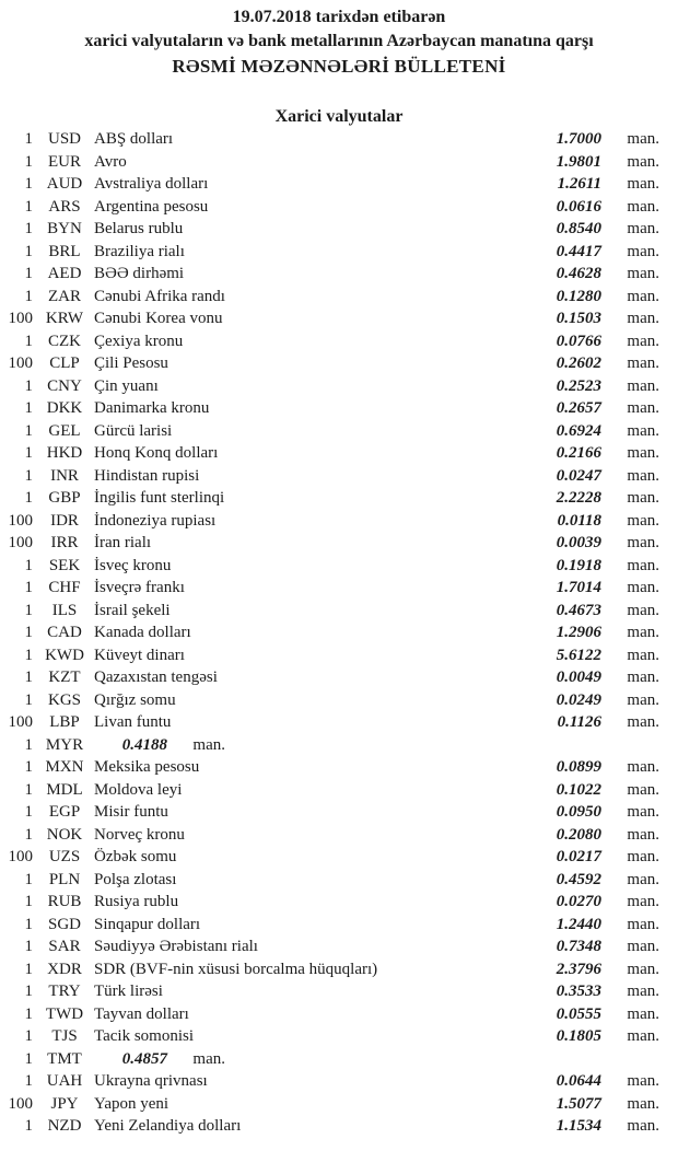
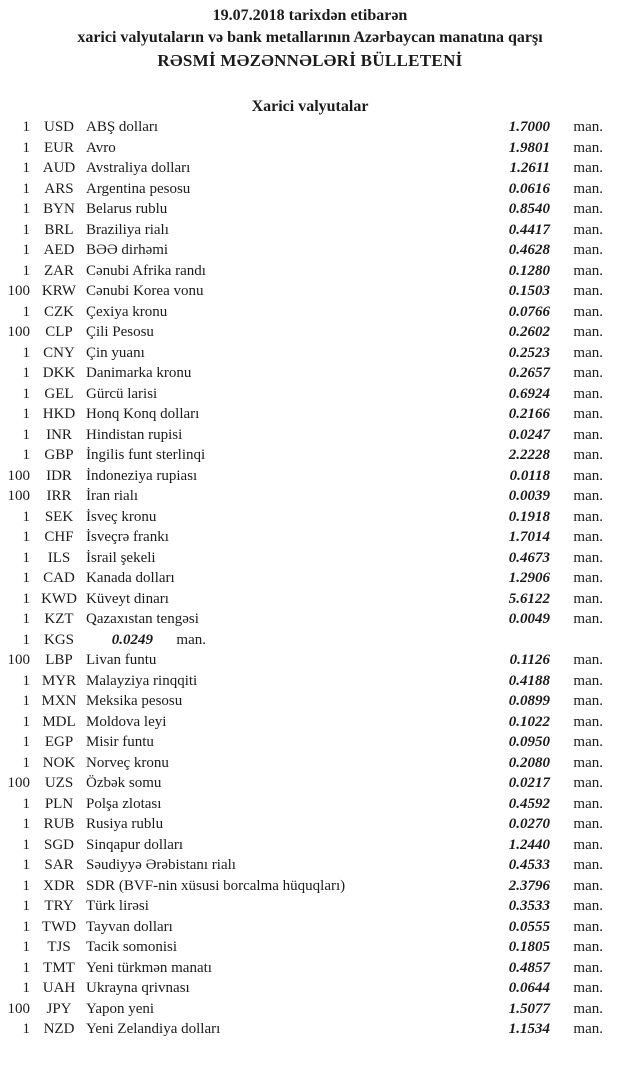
  19.07.2018 tarixdən etibarən
  xarici valyutaların və bank metallarının Azərbaycan manatına qarşı
  RƏSMİ MƏZƏNNƏLƏRİ BÜLLETENİ
  Xarici valyutalar
  1
  USD
  ABŞ dolları
  1.7000
  man.
  1
  EUR
  Avro
  1.9801
  man.
  1
  AUD
  Avstraliya dolları
  1.2611
  man.
  1
  ARS
  Argentina pesosu
  0.0616
  man.
  1
  BYN
  Belarus rublu
  0.8540
  man.
  1
  BRL
  Braziliya rialı
  0.4417
  man.
  1
  AED
  BƏƏ dirhəmi
  0.4628
  man.
  1
  ZAR
  Cənubi Afrika randı
  0.1280
  man.
  100
  KRW
  Cənubi Korea vonu
  0.1503
  man.
  1
  CZK
  Çexiya kronu
  0.0766
  man.
  100
  CLP
  Çili Pesosu
  0.2602
  man.
  1
  CNY
  Çin yuanı
  0.2523
  man.
  1
  DKK
  Danimarka kronu
  0.2657
  man.
  1
  GEL
  Gürcü larisi
  0.6924
  man.
  1
  HKD
  Honq Konq dolları
  0.2166
  man.
  1
  INR
  Hindistan rupisi
  0.0247
  man.
  1
  GBP
  İngilis funt sterlinqi
  2.2228
  man.
  100
  IDR
  İndoneziya rupiası
  0.0118
  man.
  100
  IRR
  İran rialı
  0.0039
  man.
  1
  SEK
  İsveç kronu
  0.1918
  man.
  1
  CHF
  İsveçrə frankı
  1.7014
  man.
  1
  ILS
  İsrail şekeli
  0.4673
  man.
  1
  CAD
  Kanada dolları
  1.2906
  man.
  1
  KWD
  Küveyt dinarı
  5.6122
  man.
  1
  KZT
  Qazaxıstan tengəsi
  0.0049
  man.
  1
  KGS
- Qırğız somu
  0.0249
  man.
  100
  LBP
  Livan funtu
  0.1126
  man.
  1
  MYR
+ Malayziya rinqqiti
  0.4188
  man.
  1
  MXN
  Meksika pesosu
  0.0899
  man.
  1
  MDL
  Moldova leyi
  0.1022
  man.
  1
  EGP
  Misir funtu
  0.0950
  man.
  1
  NOK
  Norveç kronu
  0.2080
  man.
  100
  UZS
  Özbək somu
  0.0217
  man.
  1
  PLN
  Polşa zlotası
  0.4592
  man.
  1
  RUB
  Rusiya rublu
  0.0270
  man.
  1
  SGD
  Sinqapur dolları
  1.2440
  man.
  1
  SAR
  Səudiyyə Ərəbistanı rialı
- 0.7348
+ 0.4533
  man.
  1
  XDR
  SDR (BVF-nin xüsusi borcalma hüquqları)
  2.3796
  man.
  1
  TRY
  Türk lirəsi
  0.3533
  man.
  1
  TWD
  Tayvan dolları
  0.0555
  man.
  1
  TJS
  Tacik somonisi
  0.1805
  man.
  1
  TMT
+ Yeni türkmən manatı
  0.4857
  man.
  1
  UAH
  Ukrayna qrivnası
  0.0644
  man.
  100
  JPY
  Yapon yeni
  1.5077
  man.
  1
  NZD
  Yeni Zelandiya dolları
  1.1534
  man.
